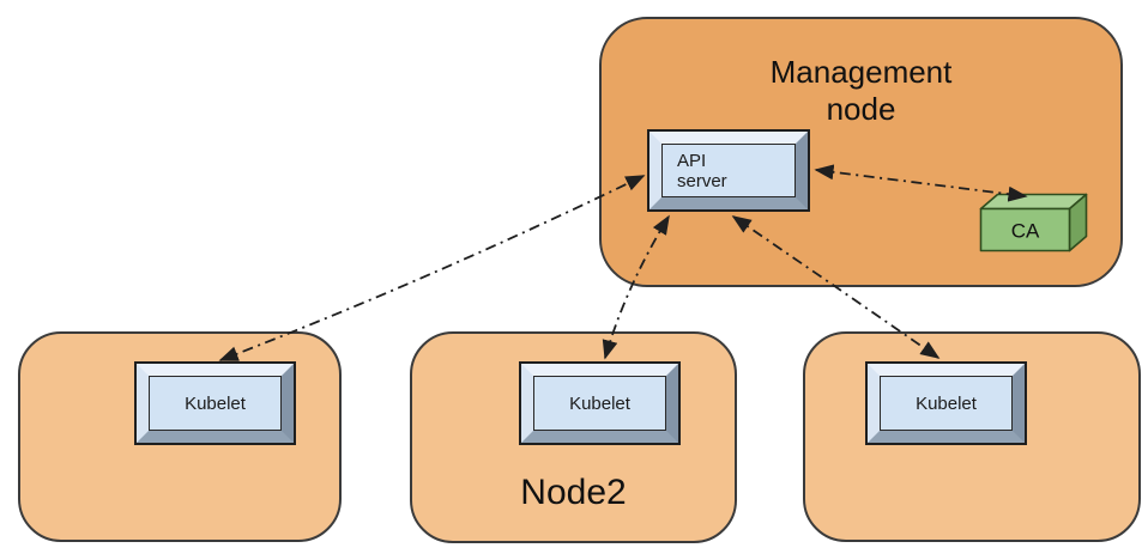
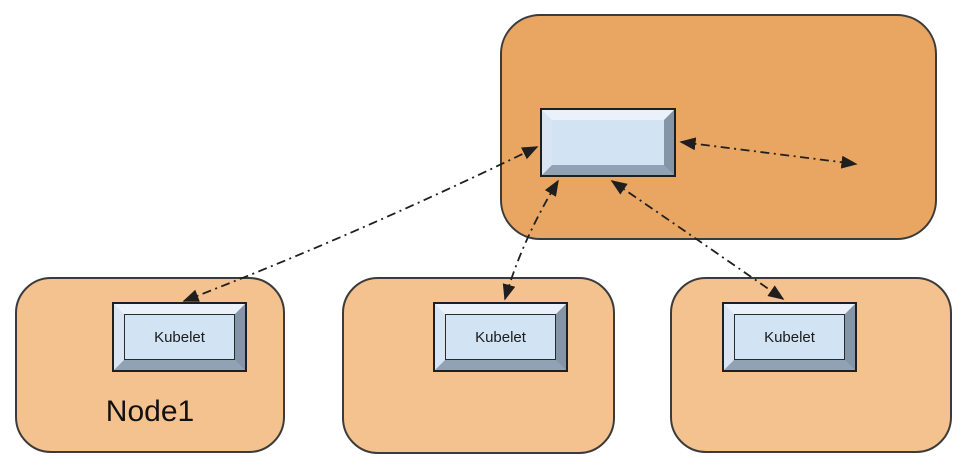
- Management node
- API server
- CA
  Kubelet
+ Node1
  Kubelet
- Node2
  Kubelet
